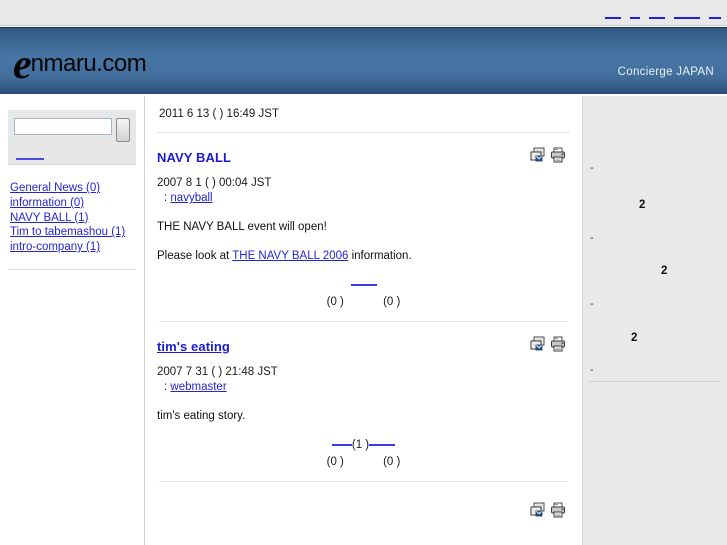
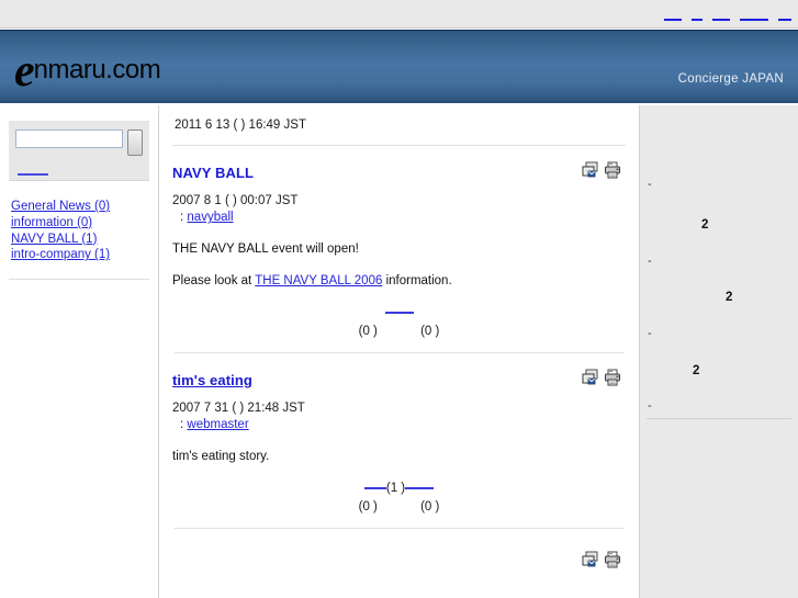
  enmaru.com
  Concierge JAPAN
  General News (0)
  information (0)
  NAVY BALL (1)
- Tim to tabemashou (1)
  intro-company (1)
  2011 6 13 ( ) 16:49 JST
  NAVY BALL
- 2007 8 1 ( ) 00:04 JST
+ 2007 8 1 ( ) 00:07 JST
  : navyball
  THE NAVY BALL event will open!
  Please look at THE NAVY BALL 2006 information.
  (0 ) (0 )
  tim's eating
  2007 7 31 ( ) 21:48 JST
  : webmaster
  tim's eating story.
  (1 )
  (0 ) (0 )
  -
  2
  -
  2
  -
  2
  -
